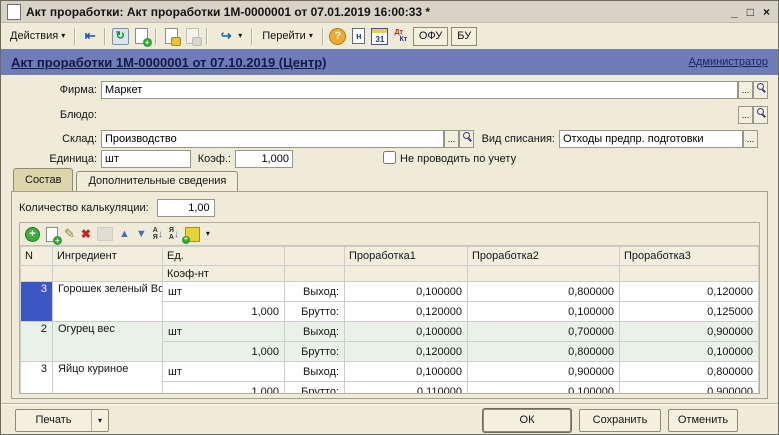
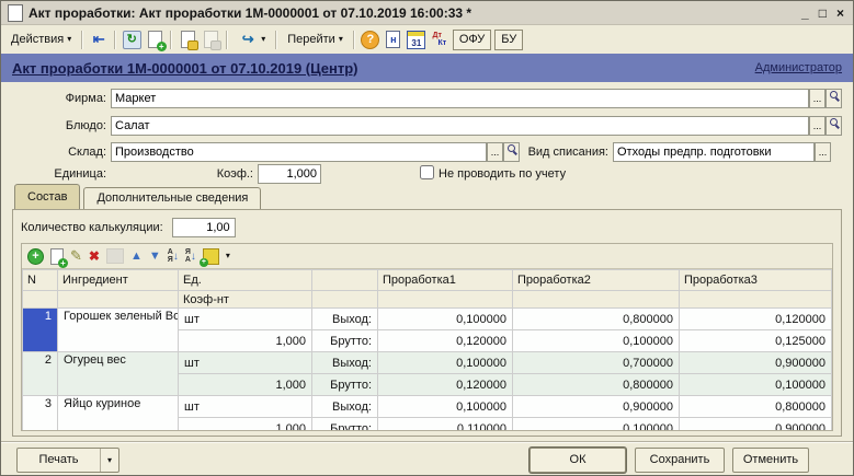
- Акт проработки: Акт проработки 1М-0000001 от 07.01.2019 16:00:33 *
+ Акт проработки: Акт проработки 1М-0000001 от 07.10.2019 16:00:33 *
  _
  □
  ×
  Действия
  ▾
  ⇤
  ↻
  +
  ↪
  ▾
  Перейти
  ▾
  ?
  н
  31
  ОФУ
  БУ
  Акт проработки 1М-0000001 от 07.10.2019 (Центр)
  Администратор
  Фирма:
  Маркет
  ...
  Блюдо:
+ Салат
  ...
  Склад:
  Производство
  ...
  Вид списания:
  Отходы предпр. подготовки
  ...
  Единица:
- шт
  Коэф.:
  1,000
  Не проводить по учету
  Состав
  Дополнительные сведения
  Количество калькуляции:
  1,00
  +
  +
  ✎
  ✖
  ▲
  ▼
  ↓
  ↓
  ▾
  N	Ингредиент	Ед.		Проработка1	Проработка2	Проработка3
  		Коэф-нт
- 3	Горошек зеленый Bo	шт	Выход:	0,100000	0,800000	0,120000
+ 1	Горошек зеленый Bo	шт	Выход:	0,100000	0,800000	0,120000
  1,000	Брутто:	0,120000	0,100000	0,125000
  2	Огурец вес	шт	Выход:	0,100000	0,700000	0,900000
  1,000	Брутто:	0,120000	0,800000	0,100000
  3	Яйцо куриное	шт	Выход:	0,100000	0,900000	0,800000
  1,000	Брутто:	0,110000	0,100000	0,900000
  Печать
  ▾
  ОК
  Сохранить
  Отменить
